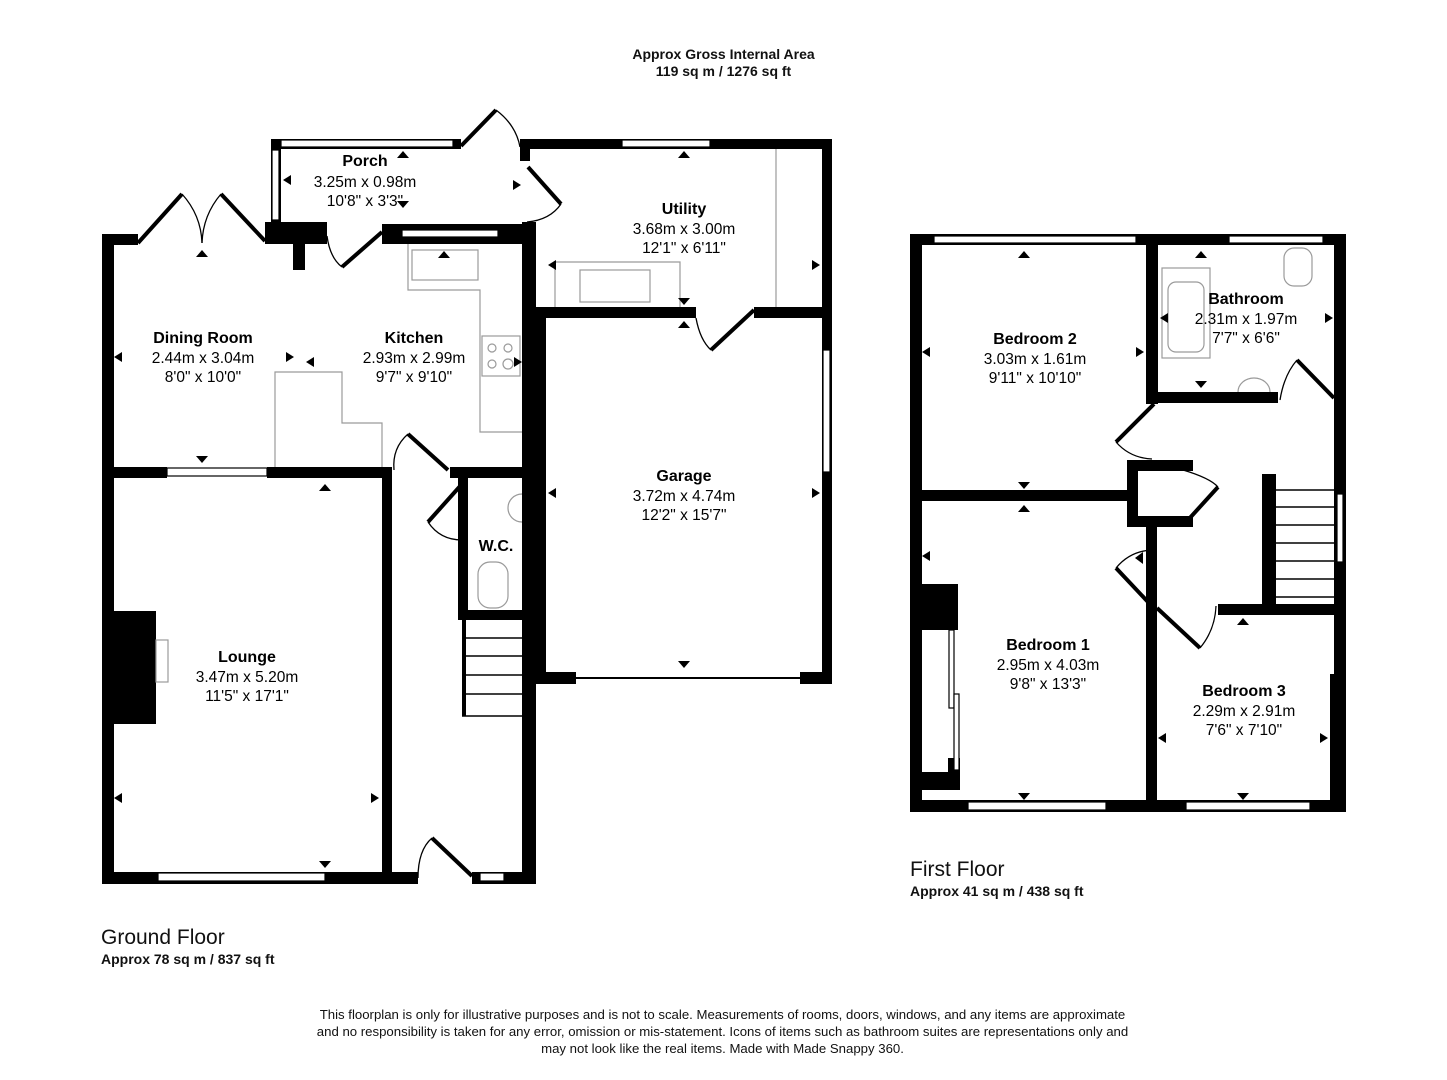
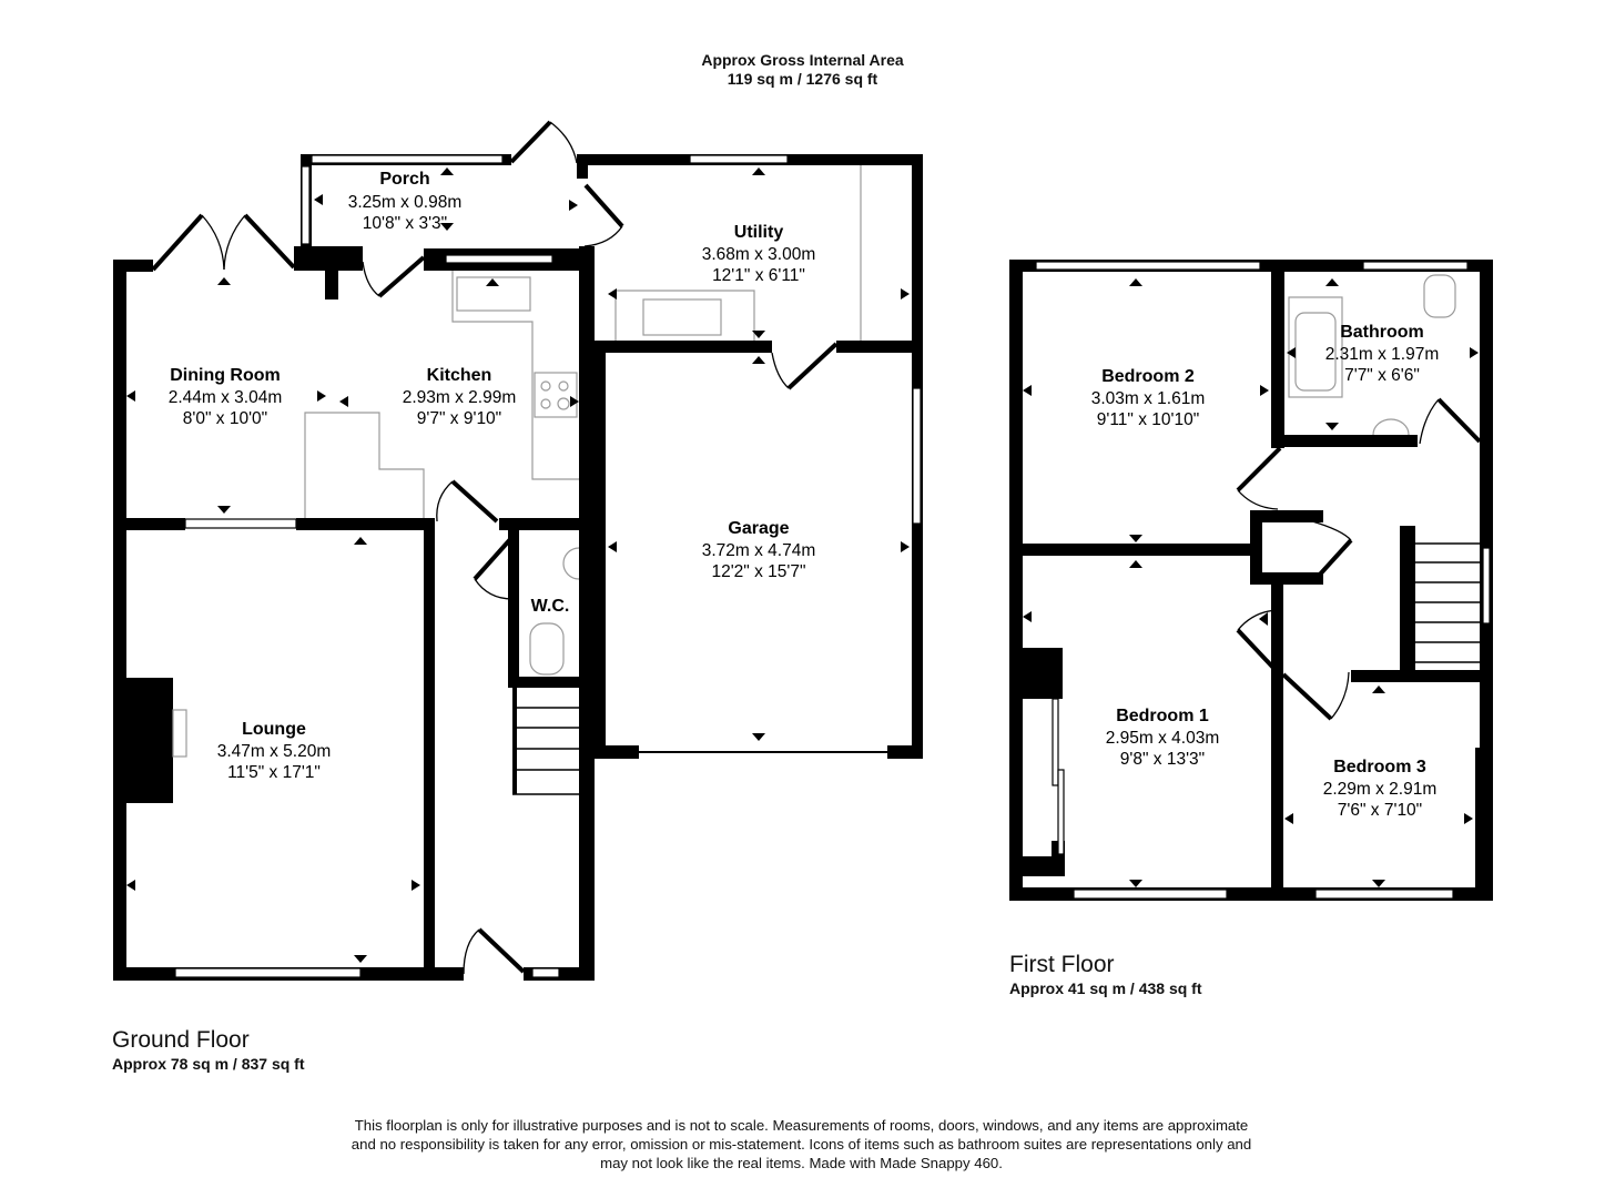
  Approx Gross Internal Area
  119 sq m / 1276 sq ft
  Porch
  3.25m x 0.98m
  10'8" x 3'3"
  Utility
  3.68m x 3.00m
  12'1" x 6'11"
  Dining Room
  2.44m x 3.04m
  8'0" x 10'0"
  Kitchen
  2.93m x 2.99m
  9'7" x 9'10"
  Garage
  3.72m x 4.74m
  12'2" x 15'7"
  W.C.
  Lounge
  3.47m x 5.20m
  11'5" x 17'1"
  Bedroom 2
  3.03m x 1.61m
  9'11" x 10'10"
  Bathroom
  2.31m x 1.97m
  7'7" x 6'6"
  Bedroom 1
  2.95m x 4.03m
  9'8" x 13'3"
  Bedroom 3
  2.29m x 2.91m
  7'6" x 7'10"
  Ground Floor
  Approx 78 sq m / 837 sq ft
  First Floor
  Approx 41 sq m / 438 sq ft
  This floorplan is only for illustrative purposes and is not to scale. Measurements of rooms, doors, windows, and any items are approximate
  and no responsibility is taken for any error, omission or mis-statement. Icons of items such as bathroom suites are representations only and
- may not look like the real items. Made with Made Snappy 360.
+ may not look like the real items. Made with Made Snappy 460.
